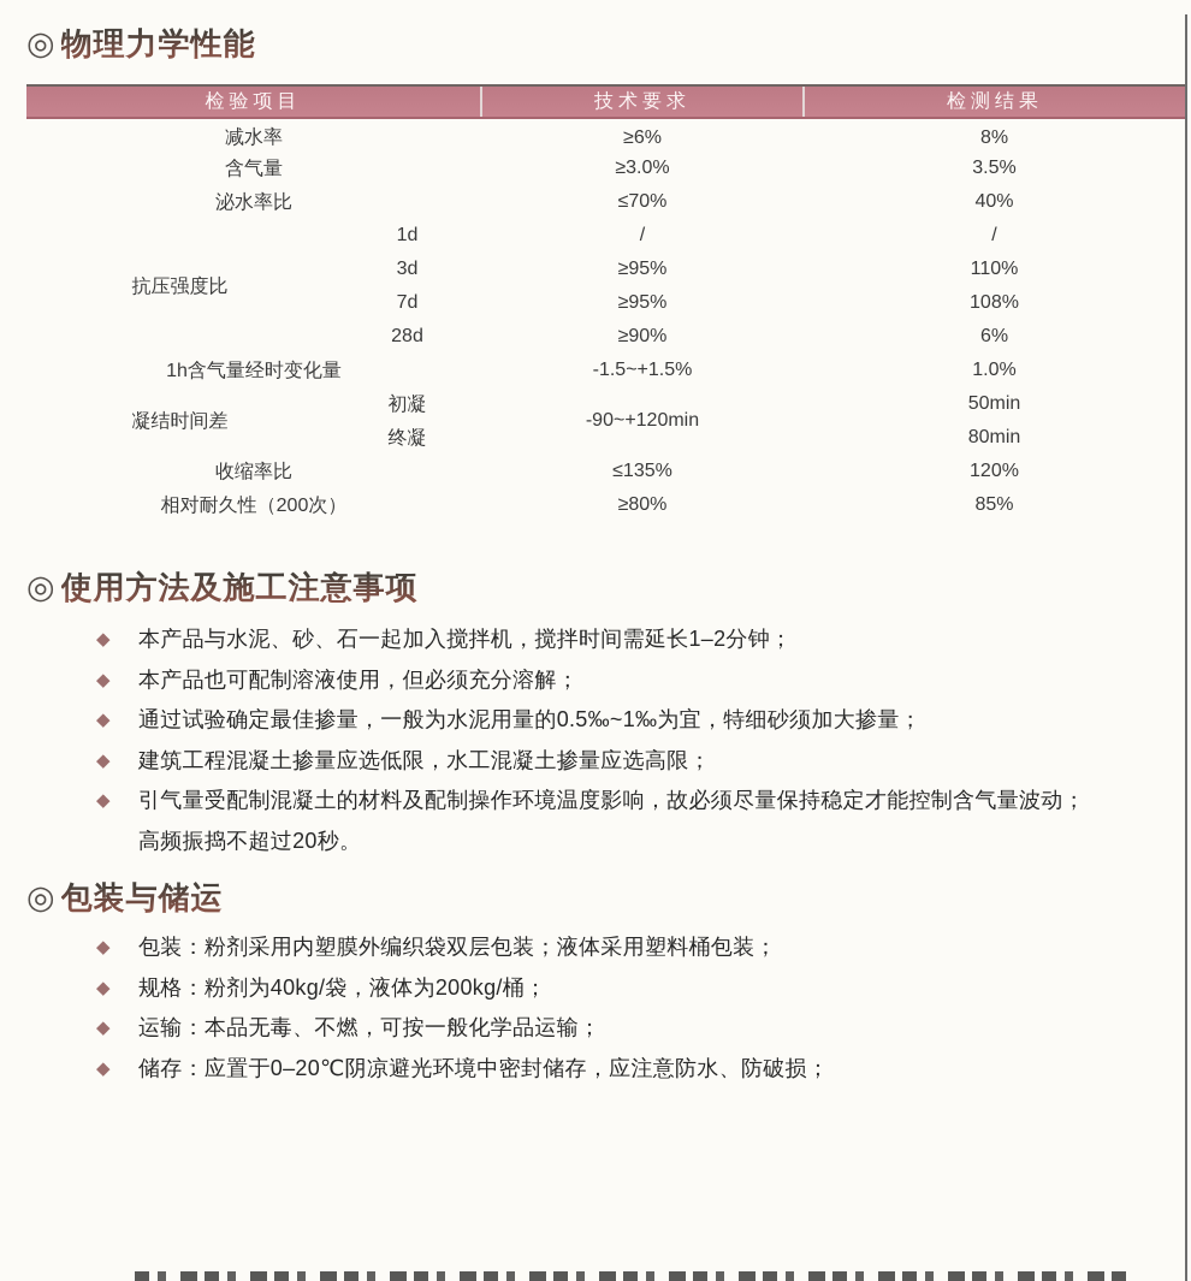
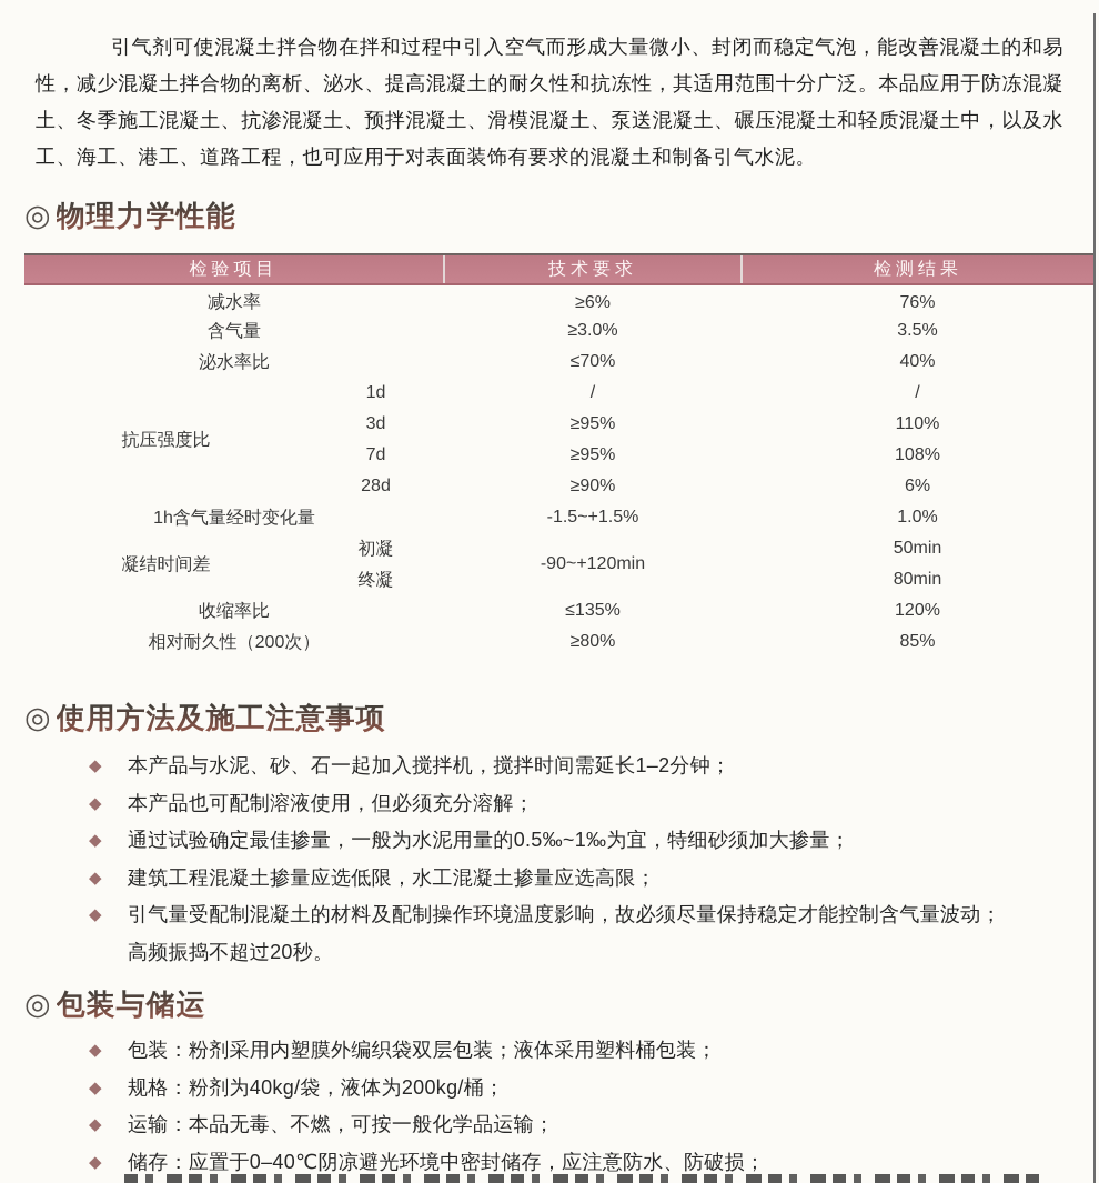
+ 引气剂可使混凝土拌合物在拌和过程中引入空气而形成大量微小、封闭而稳定气泡，能改善混凝土的和易性，减少混凝土拌合物的离析、泌水、提高混凝土的耐久性和抗冻性，其适用范围十分广泛。本品应用于防冻混凝土、冬季施工混凝土、抗渗混凝土、预拌混凝土、滑模混凝土、泵送混凝土、碾压混凝土和轻质混凝土中，以及水工、海工、港工、道路工程，也可应用于对表面装饰有要求的混凝土和制备引气水泥。
  ◎
  物理力学性能
  检验项目	技术要求	检测结果
- 减水率	≥6%	8%
+ 减水率	≥6%	76%
  含气量	≥3.0%	3.5%
  泌水率比	≤70%	40%
  抗压强度比	1d	/	/
  3d	≥95%	110%
  7d	≥95%	108%
  28d	≥90%	6%
  1h含气量经时变化量	-1.5~+1.5%	1.0%
  凝结时间差	初凝	-90~+120min	50min
  终凝	80min
  收缩率比	≤135%	120%
  相对耐久性（200次）	≥80%	85%
  ◎
  使用方法及施工注意事项
  ◆
  本产品与水泥、砂、石一起加入搅拌机，搅拌时间需延长1–2分钟；
  ◆
  本产品也可配制溶液使用，但必须充分溶解；
  ◆
  通过试验确定最佳掺量，一般为水泥用量的0.5‰~1‰为宜，特细砂须加大掺量；
  ◆
  建筑工程混凝土掺量应选低限，水工混凝土掺量应选高限；
  ◆
  引气量受配制混凝土的材料及配制操作环境温度影响，故必须尽量保持稳定才能控制含气量波动；
  高频振捣不超过20秒。
  ◎
  包装与储运
  ◆
  包装：粉剂采用内塑膜外编织袋双层包装；液体采用塑料桶包装；
  ◆
  规格：粉剂为40kg/袋，液体为200kg/桶；
  ◆
  运输：本品无毒、不燃，可按一般化学品运输；
  ◆
- 储存：应置于0–20℃阴凉避光环境中密封储存，应注意防水、防破损；
+ 储存：应置于0–40℃阴凉避光环境中密封储存，应注意防水、防破损；
